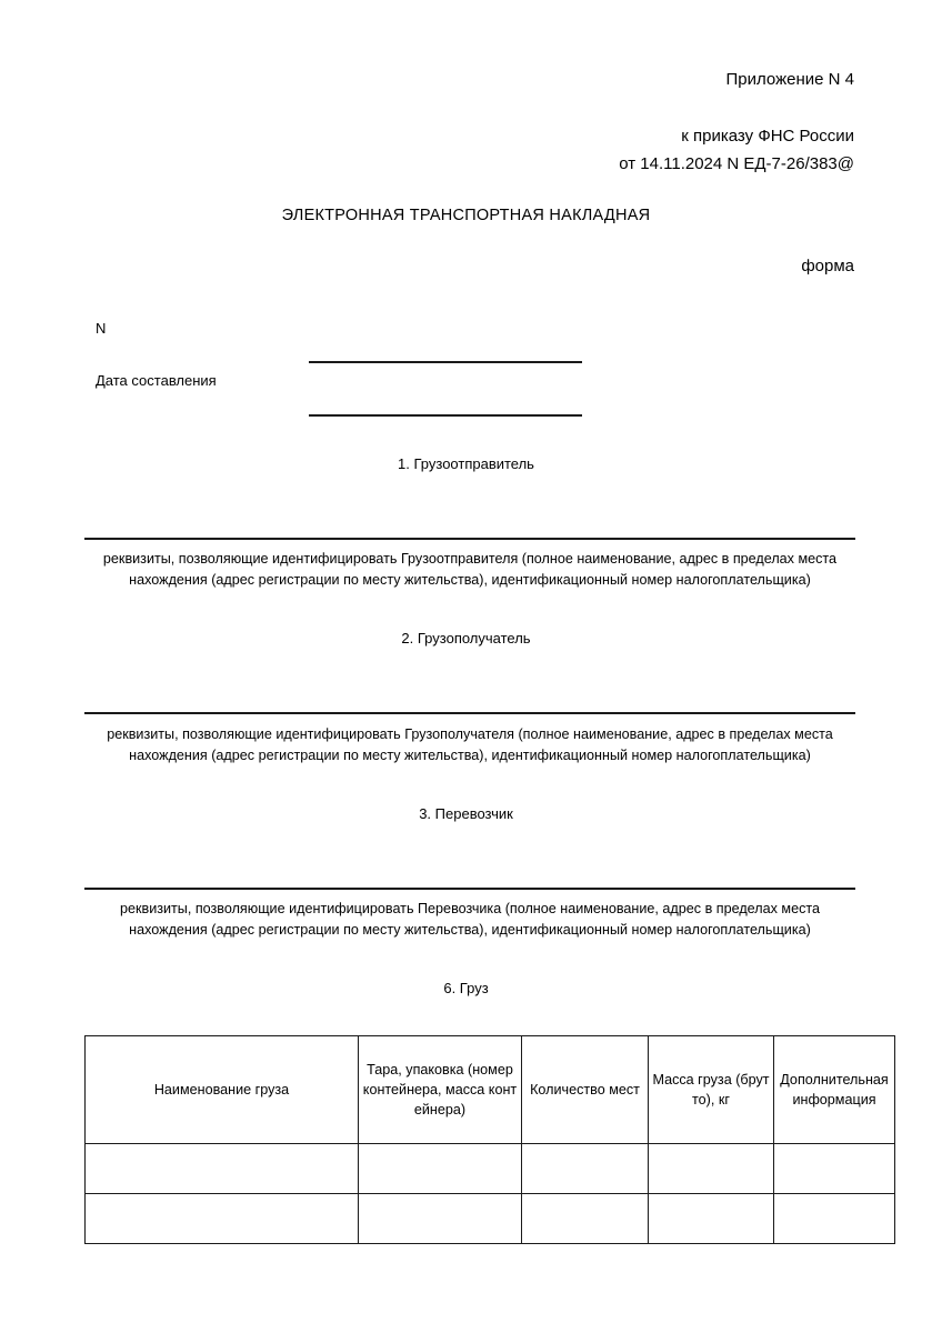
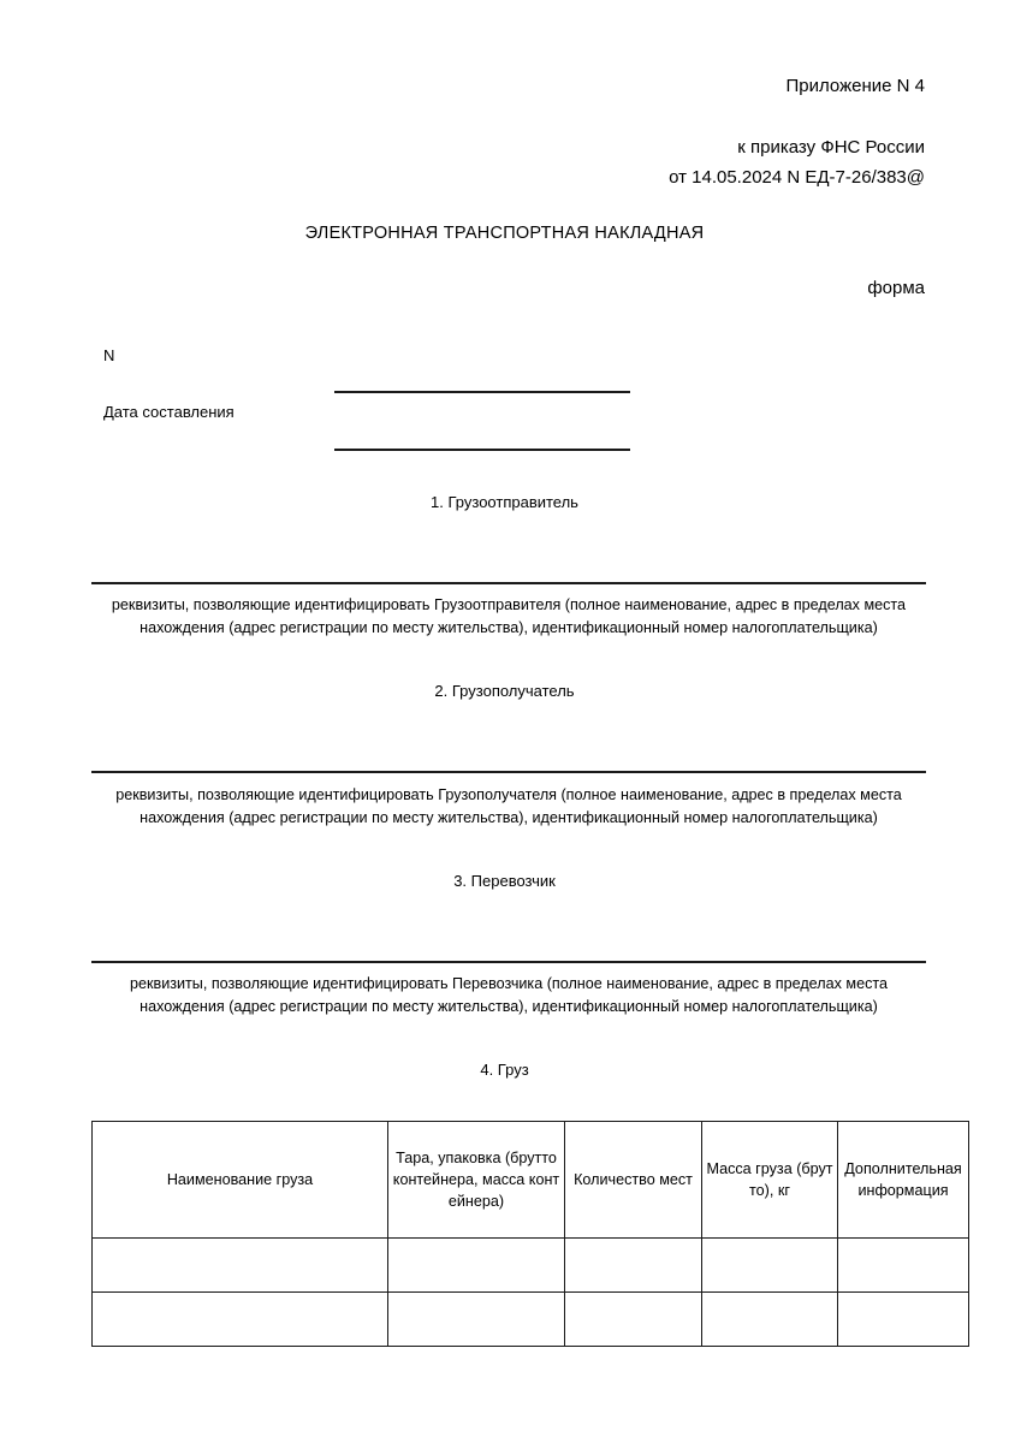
  Приложение N 4
  к приказу ФНС России
- от 14.11.2024 N ЕД-7-26/383@
+ от 14.05.2024 N ЕД-7-26/383@
  ЭЛЕКТРОННАЯ ТРАНСПОРТНАЯ НАКЛАДНАЯ
  форма
  N
  Дата составления
  1. Грузоотправитель
  реквизиты, позволяющие идентифицировать Грузоотправителя (полное наименование, адрес в пределах места нахождения (адрес регистрации по месту жительства), идентификационный номер налогоплательщика)
  2. Грузополучатель
  реквизиты, позволяющие идентифицировать Грузополучателя (полное наименование, адрес в пределах места нахождения (адрес регистрации по месту жительства), идентификационный номер налогоплательщика)
  3. Перевозчик
  реквизиты, позволяющие идентифицировать Перевозчика (полное наименование, адрес в пределах места нахождения (адрес регистрации по месту жительства), идентификационный номер налогоплательщика)
- 6. Груз
+ 4. Груз
- Наименование груза	Тара, упаковка (номер контейнера, масса контейнера)	Количество мест	Масса груза (брутто), кг	Дополнительная информация
+ Наименование груза	Тара, упаковка (брутто контейнера, масса контейнера)	Количество мест	Масса груза (брутто), кг	Дополнительная информация
